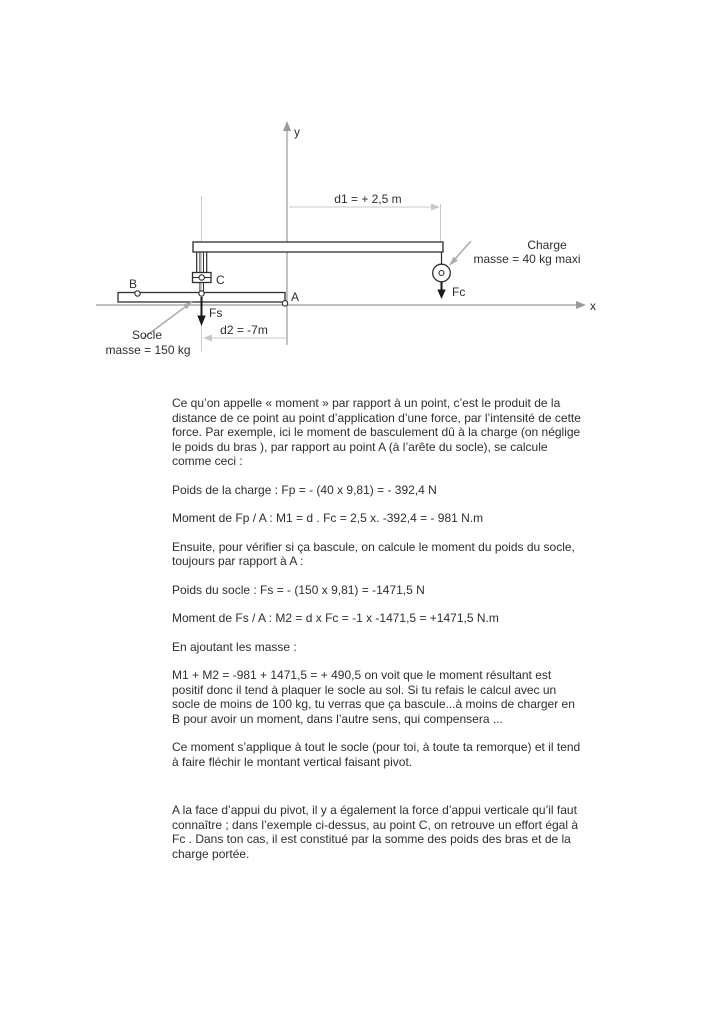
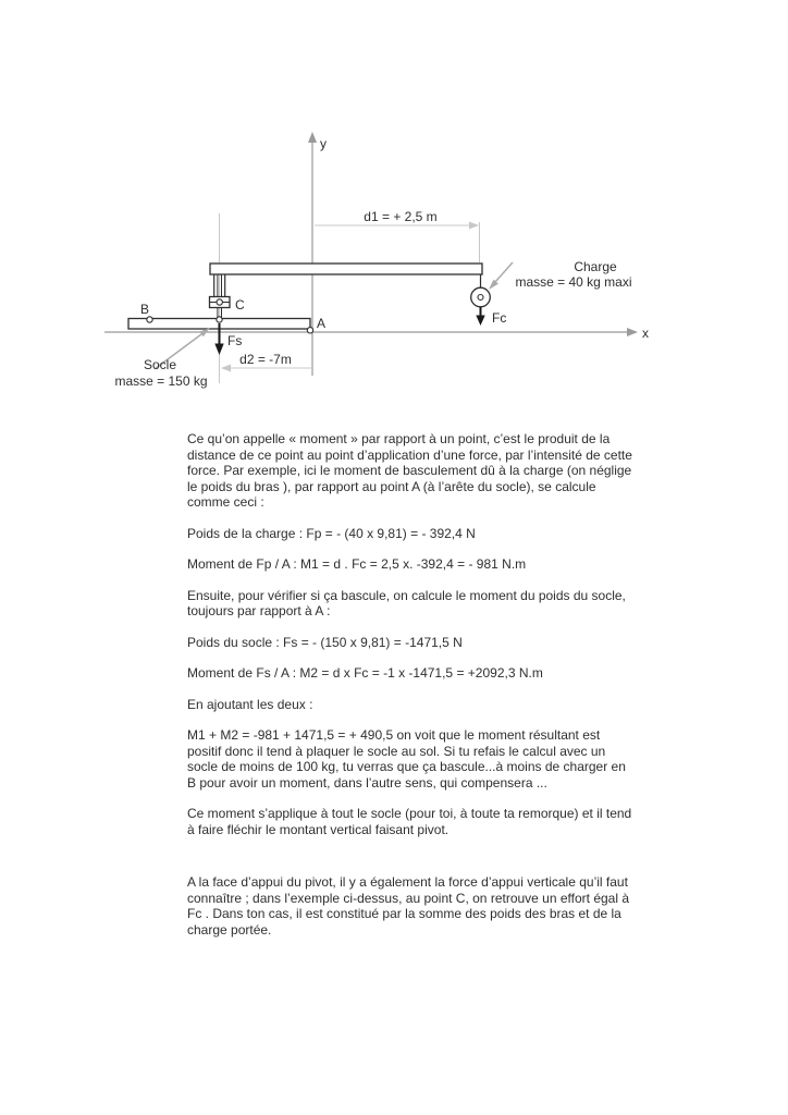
  x
  y
  d1 = + 2,5 m
  d2 = -7m
  C
  B
  A
  Fs
  Fc
  Charge
  masse = 40 kg maxi
  Socle
  masse = 150 kg
  Ce qu’on appelle « moment » par rapport à un point, c’est le produit de la
  distance de ce point au point d’application d’une force, par l’intensité de cette
  force. Par exemple, ici le moment de basculement dû à la charge (on néglige
  le poids du bras ), par rapport au point A (à l’arête du socle), se calcule
  comme ceci :
  Poids de la charge : Fp = - (40 x 9,81) = - 392,4 N
  Moment de Fp / A : M1 = d . Fc = 2,5 x. -392,4 = - 981 N.m
  Ensuite, pour vérifier si ça bascule, on calcule le moment du poids du socle,
  toujours par rapport à A :
  Poids du socle : Fs = - (150 x 9,81) = -1471,5 N
- Moment de Fs / A : M2 = d x Fc = -1 x -1471,5 = +1471,5 N.m
+ Moment de Fs / A : M2 = d x Fc = -1 x -1471,5 = +2092,3 N.m
- En ajoutant les masse :
+ En ajoutant les deux :
  M1 + M2 = -981 + 1471,5 = + 490,5 on voit que le moment résultant est
  positif donc il tend à plaquer le socle au sol. Si tu refais le calcul avec un
  socle de moins de 100 kg, tu verras que ça bascule...à moins de charger en
  B pour avoir un moment, dans l’autre sens, qui compensera ...
  Ce moment s’applique à tout le socle (pour toi, à toute ta remorque) et il tend
  à faire fléchir le montant vertical faisant pivot.
  A la face d’appui du pivot, il y a également la force d’appui verticale qu’il faut
  connaître ; dans l’exemple ci-dessus, au point C, on retrouve un effort égal à
  Fc . Dans ton cas, il est constitué par la somme des poids des bras et de la
  charge portée.
